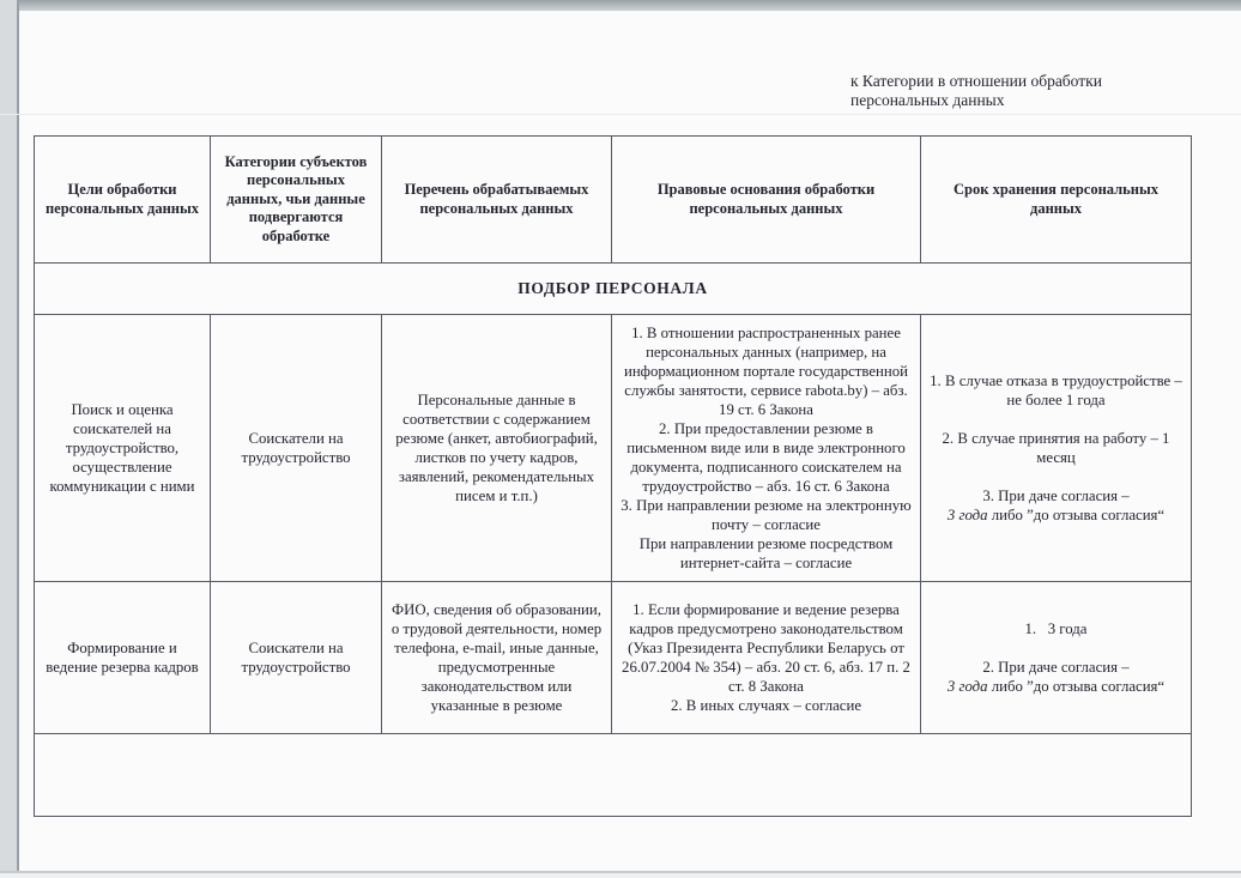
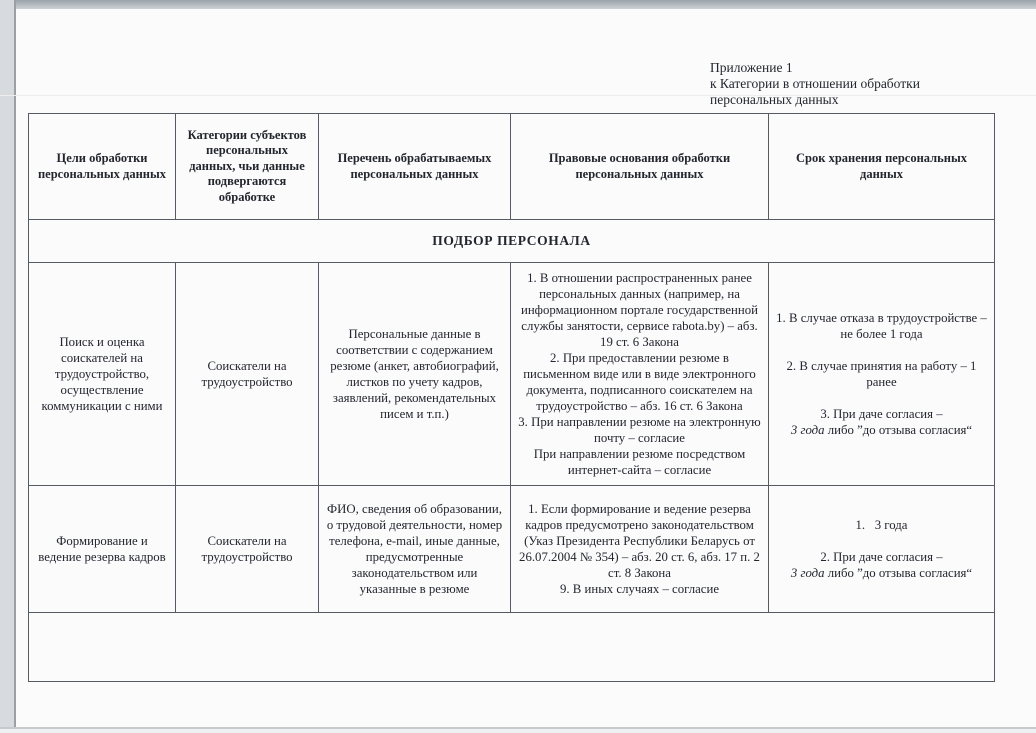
+ Приложение 1
  к Категории в отношении обработки
  персональных данных
  Цели обработки персональных данных	Категории субъектов персональных данных, чьи данные подвергаются обработке	Перечень обрабатываемых персональных данных	Правовые основания обработки персональных данных	Срок хранения персональных данных
  ПОДБОР ПЕРСОНАЛА
- Поиск и оценка соискателей на трудоустройство, осуществление коммуникации с ними	Соискатели на трудоустройство	Персональные данные в соответствии с содержанием резюме (анкет, автобиографий, листков по учету кадров, заявлений, рекомендательных писем и т.п.)	1. В отношении распространенных ранее персональных данных (например, на информационном портале государственной службы занятости, сервисе rabota.by) – абз. 19 ст. 6 Закона 2. При предоставлении резюме в письменном виде или в виде электронного документа, подписанного соискателем на трудоустройство – абз. 16 ст. 6 Закона 3. При направлении резюме на электронную почту – согласие При направлении резюме посредством интернет-сайта – согласие	1. В случае отказа в трудоустройстве – не более 1 года 2. В случае принятия на работу – 1 месяц 3. При даче согласия – 3 года либо ”до отзыва согласия“
+ Поиск и оценка соискателей на трудоустройство, осуществление коммуникации с ними	Соискатели на трудоустройство	Персональные данные в соответствии с содержанием резюме (анкет, автобиографий, листков по учету кадров, заявлений, рекомендательных писем и т.п.)	1. В отношении распространенных ранее персональных данных (например, на информационном портале государственной службы занятости, сервисе rabota.by) – абз. 19 ст. 6 Закона 2. При предоставлении резюме в письменном виде или в виде электронного документа, подписанного соискателем на трудоустройство – абз. 16 ст. 6 Закона 3. При направлении резюме на электронную почту – согласие При направлении резюме посредством интернет-сайта – согласие	1. В случае отказа в трудоустройстве – не более 1 года 2. В случае принятия на работу – 1 ранее 3. При даче согласия – 3 года либо ”до отзыва согласия“
- Формирование и ведение резерва кадров	Соискатели на трудоустройство	ФИО, сведения об образовании, о трудовой деятельности, номер телефона, e-mail, иные данные, предусмотренные законодательством или указанные в резюме	1. Если формирование и ведение резерва кадров предусмотрено законодательством (Указ Президента Республики Беларусь от 26.07.2004 № 354) – абз. 20 ст. 6, абз. 17 п. 2 ст. 8 Закона 2. В иных случаях – согласие	1. 3 года 2. При даче согласия – 3 года либо ”до отзыва согласия“
+ Формирование и ведение резерва кадров	Соискатели на трудоустройство	ФИО, сведения об образовании, о трудовой деятельности, номер телефона, e-mail, иные данные, предусмотренные законодательством или указанные в резюме	1. Если формирование и ведение резерва кадров предусмотрено законодательством (Указ Президента Республики Беларусь от 26.07.2004 № 354) – абз. 20 ст. 6, абз. 17 п. 2 ст. 8 Закона 9. В иных случаях – согласие	1. 3 года 2. При даче согласия – 3 года либо ”до отзыва согласия“
